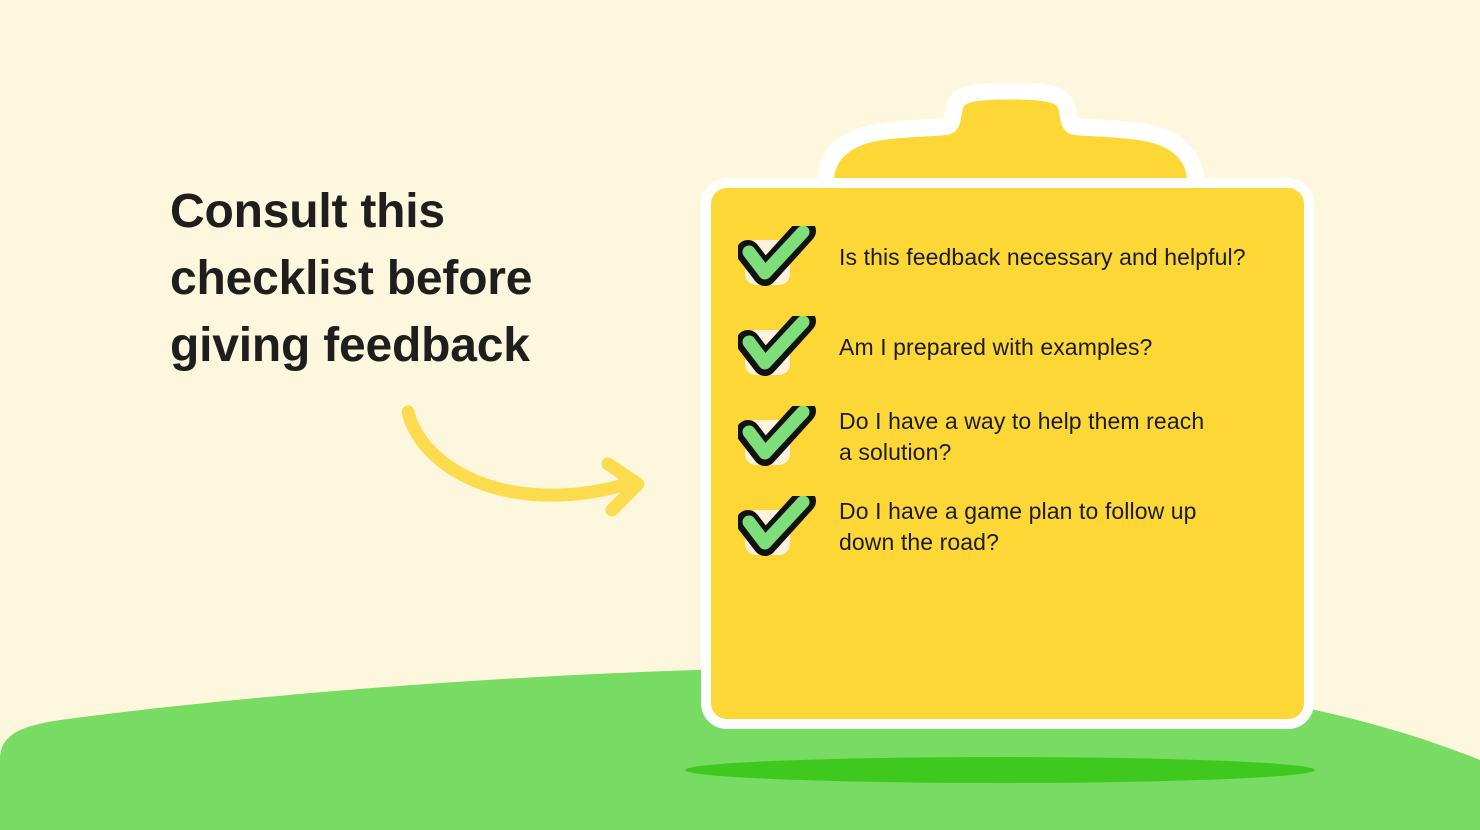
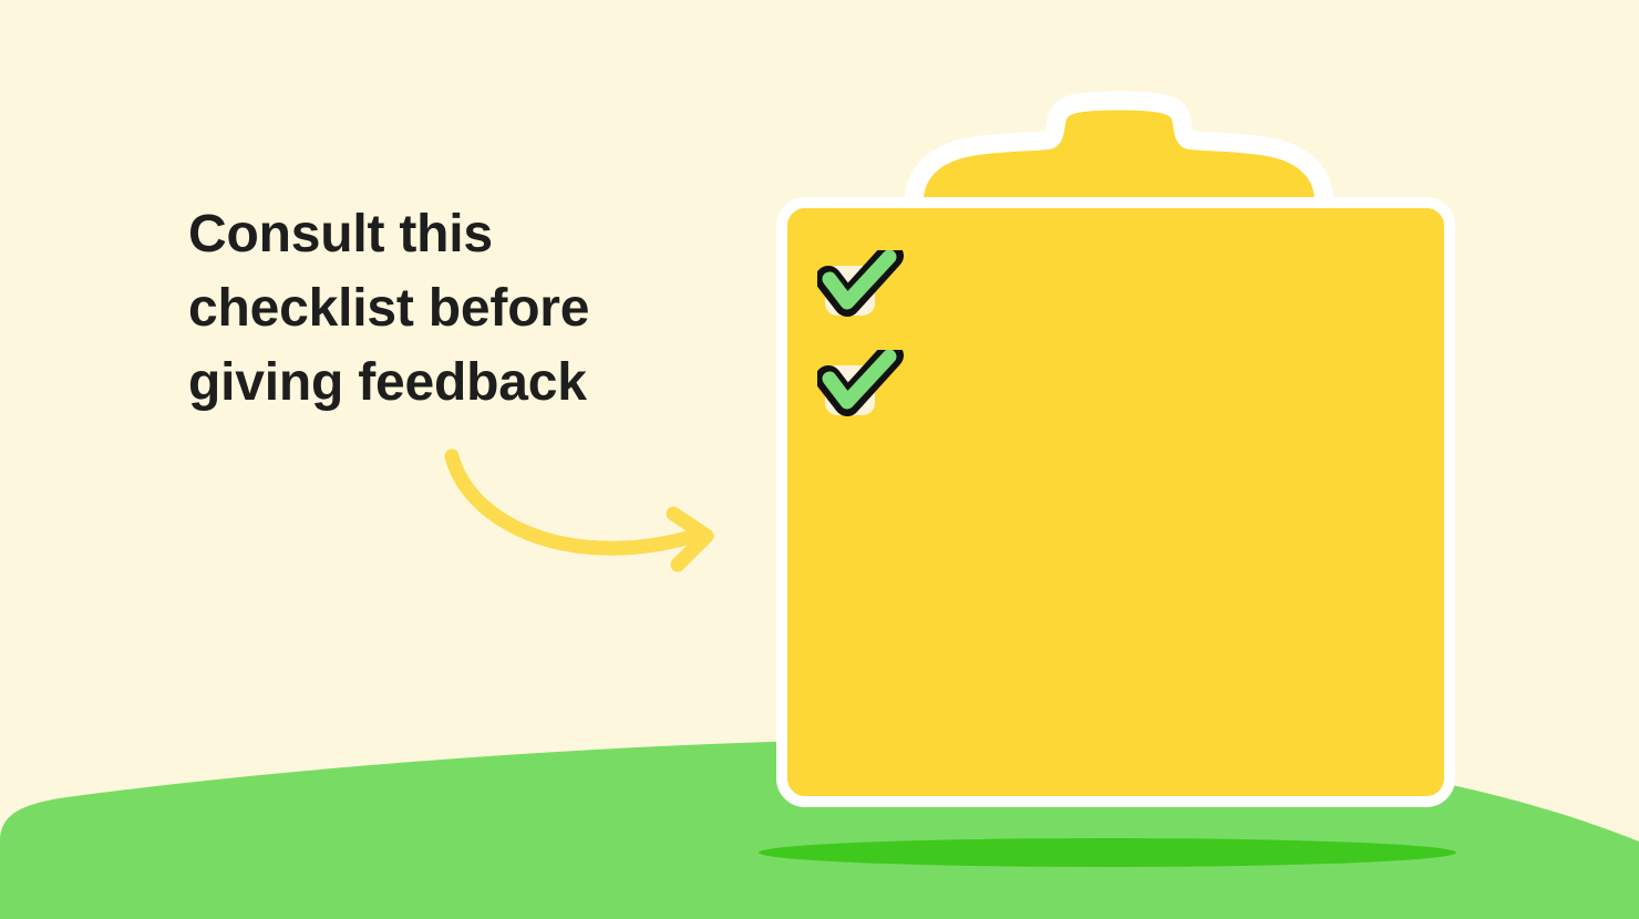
  Consult this
  checklist before
  giving feedback
- Is this feedback necessary and helpful?
- Am I prepared with examples?
- Do I have a way to help them reach
- a solution?
- Do I have a game plan to follow up
- down the road?
